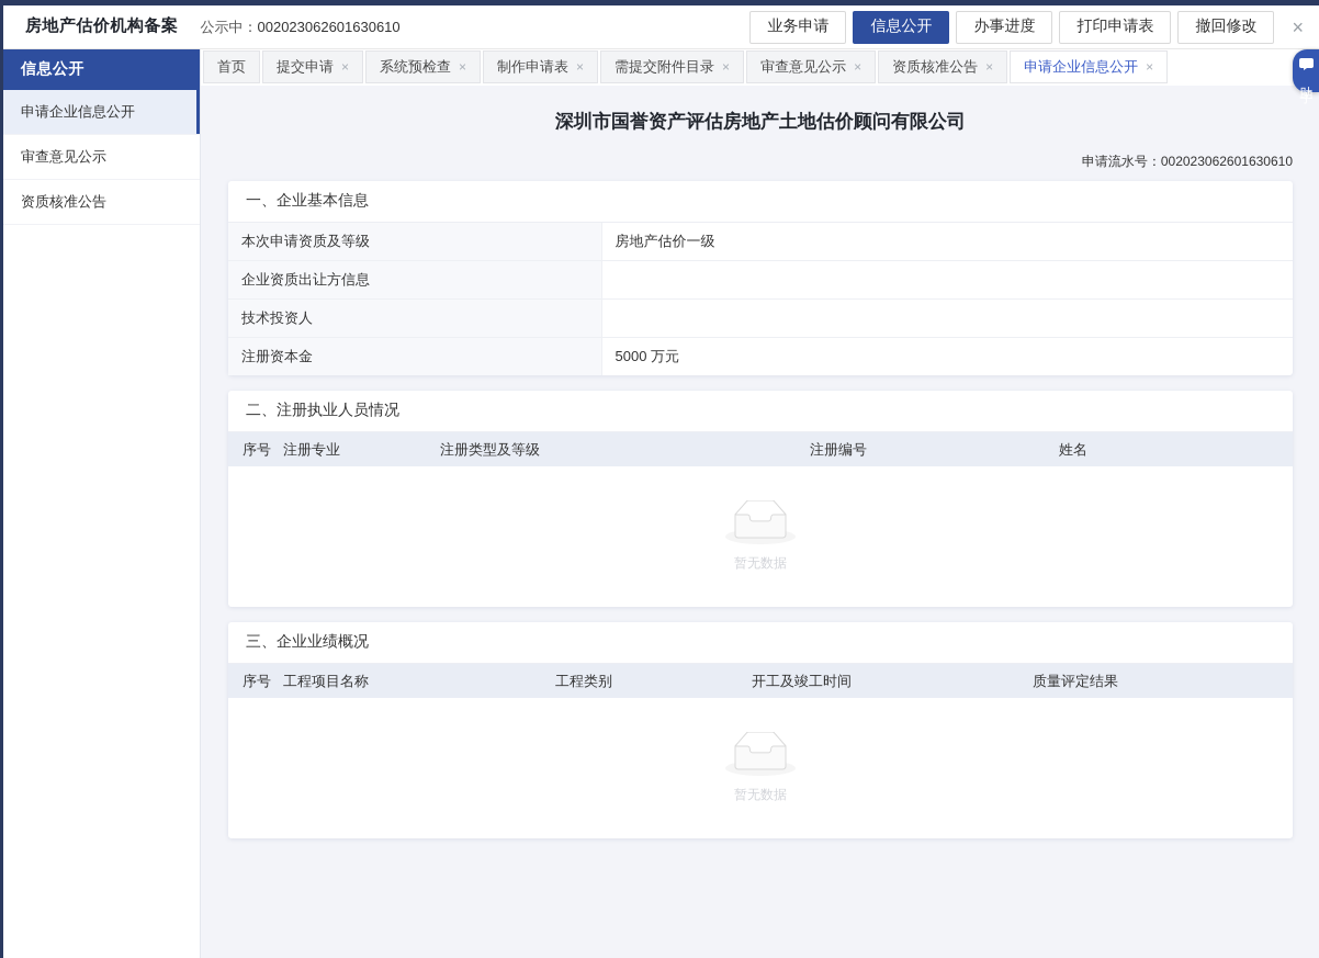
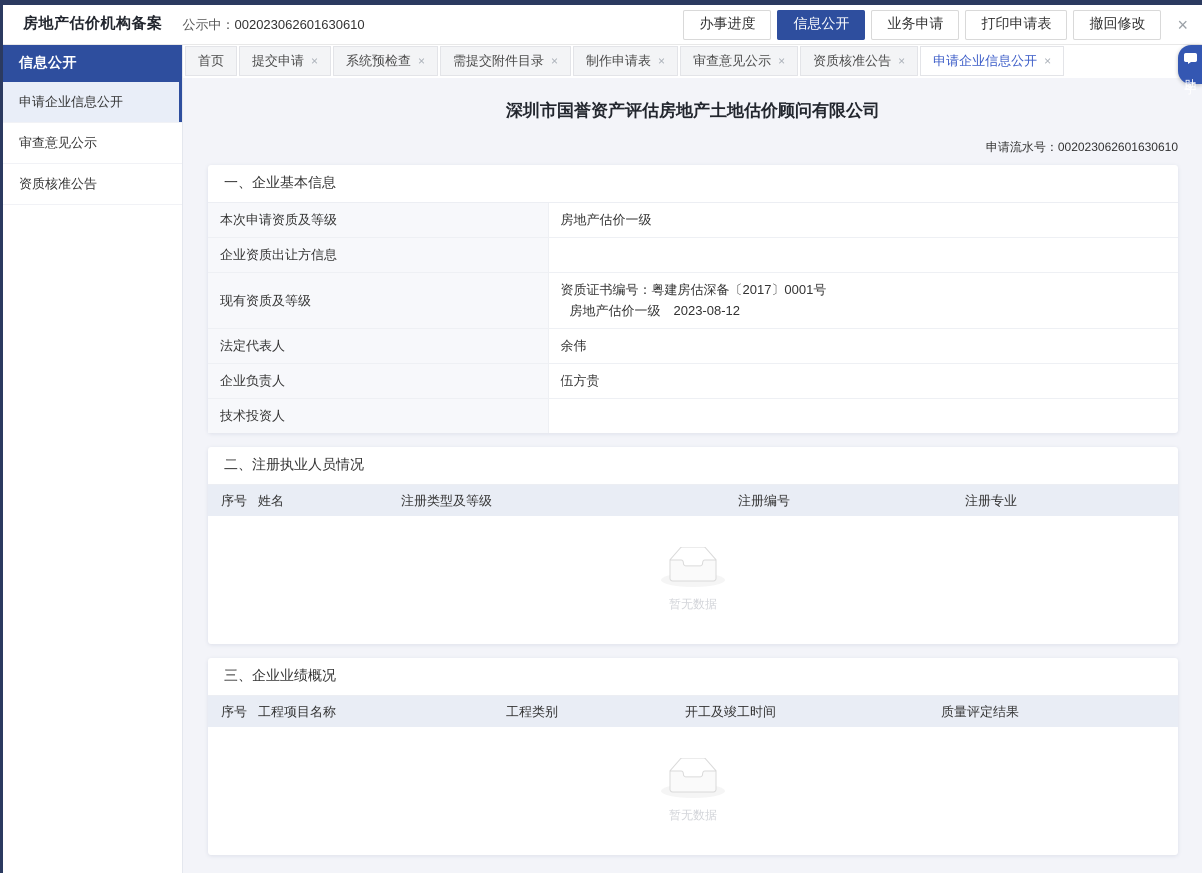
  房地产估价机构备案
  公示中：002023062601630610
- 业务申请
+ 办事进度
  信息公开
- 办事进度
+ 业务申请
  打印申请表
  撤回修改
  ×
  信息公开
  申请企业信息公开
  审查意见公示
  资质核准公告
  首页
  提交申请
  ×
  系统预检查
  ×
- 制作申请表
+ 需提交附件目录
  ×
- 需提交附件目录
+ 制作申请表
  ×
  审查意见公示
  ×
  资质核准公告
  ×
  申请企业信息公开
  ×
  深圳市国誉资产评估房地产土地估价顾问有限公司
  申请流水号：002023062601630610
  一、企业基本信息
  本次申请资质及等级	房地产估价一级
  企业资质出让方信息
+ 现有资质及等级	资质证书编号：粤建房估深备〔2017〕0001号 房地产估价一级 2023-08-12
+ 法定代表人	余伟
+ 企业负责人	伍方贵
  技术投资人
- 注册资本金	5000 万元
  二、注册执业人员情况
  序号
- 注册专业
+ 姓名
  注册类型及等级
  注册编号
- 姓名
+ 注册专业
  暂无数据
  三、企业业绩概况
  序号
  工程项目名称
  工程类别
  开工及竣工时间
  质量评定结果
  暂无数据
